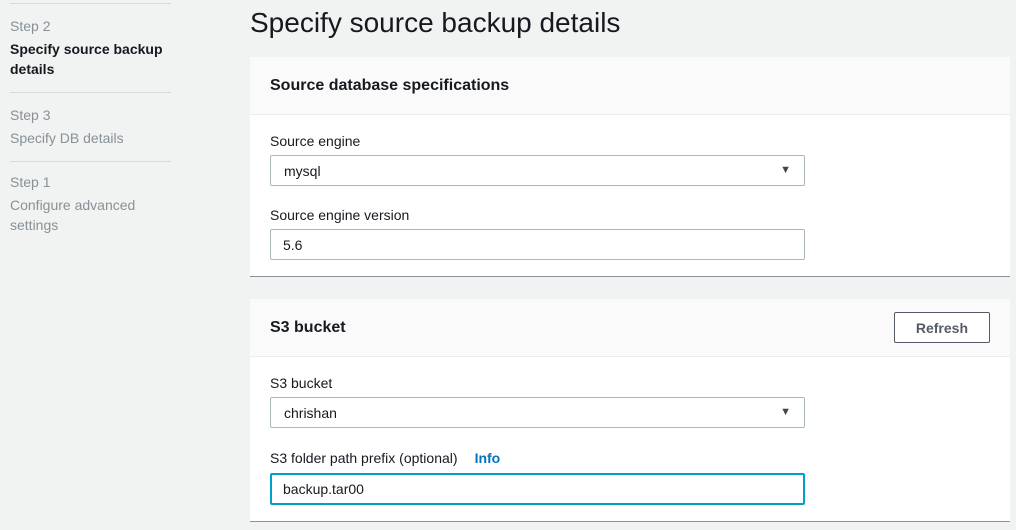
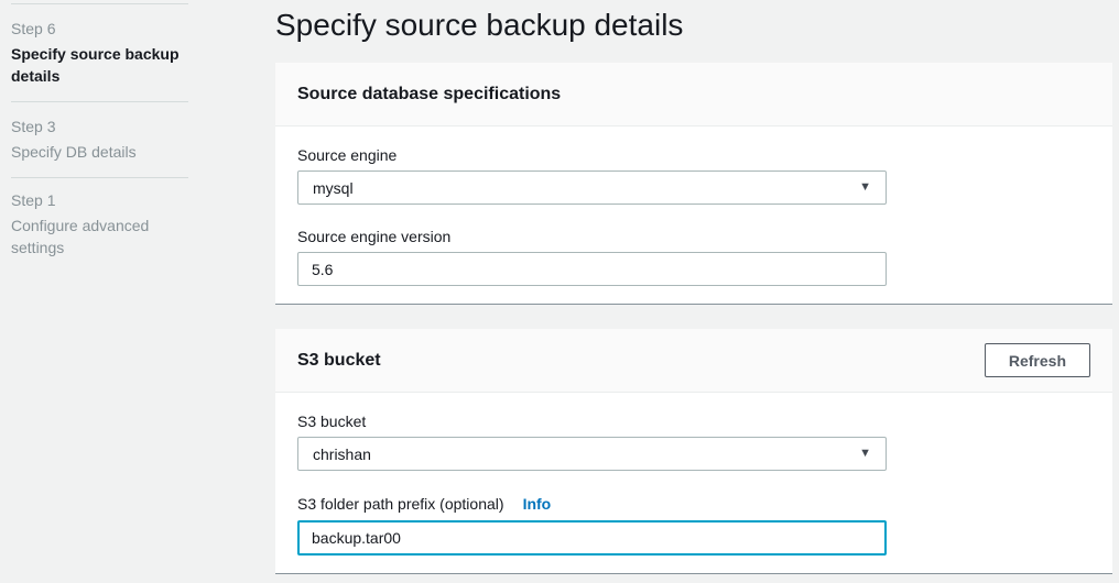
- Step 2
+ Step 6
  Specify source backup details
  Step 3
  Specify DB details
  Step 1
  Configure advanced settings
  Specify source backup details
  Source database specifications
  Source engine
  mysql
  ▼
  Source engine version
  5.6
  S3 bucket
  Refresh
  S3 bucket
  chrishan
  ▼
  S3 folder path prefix (optional)
  Info
  backup.tar00
